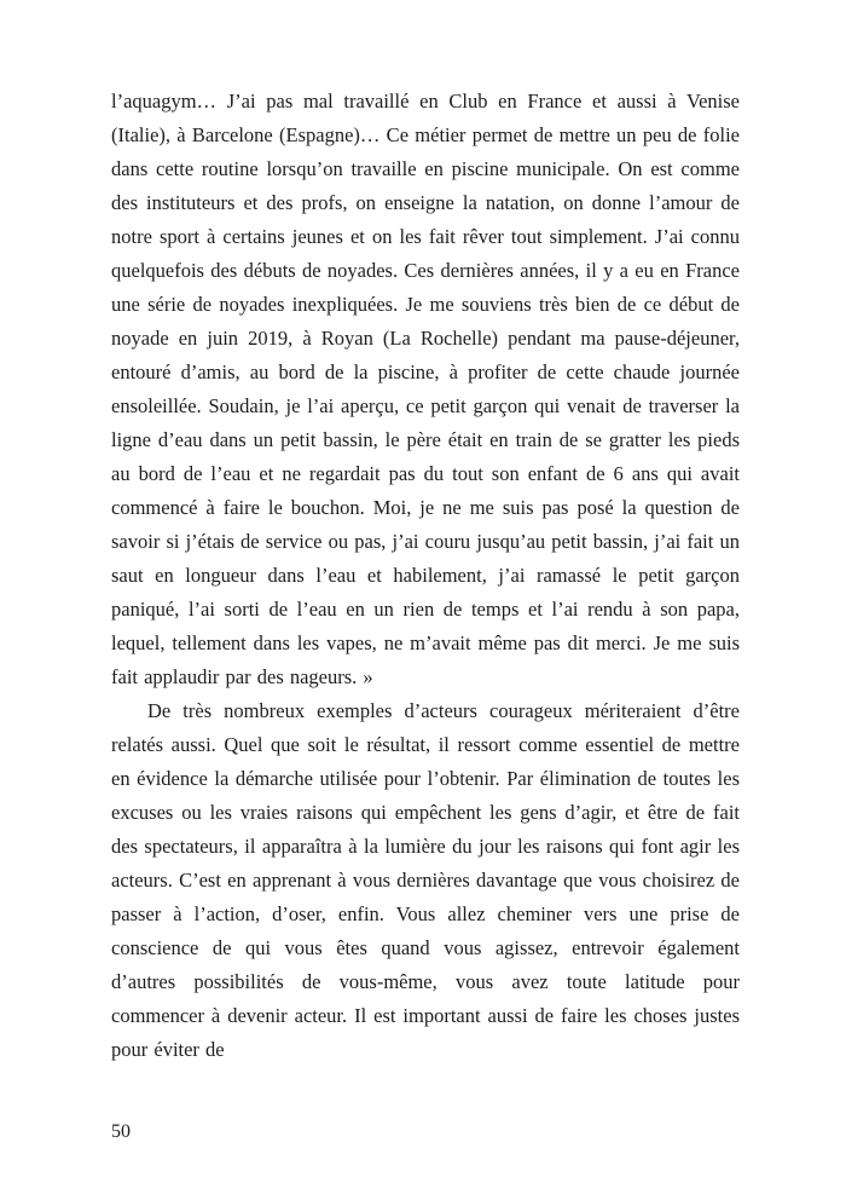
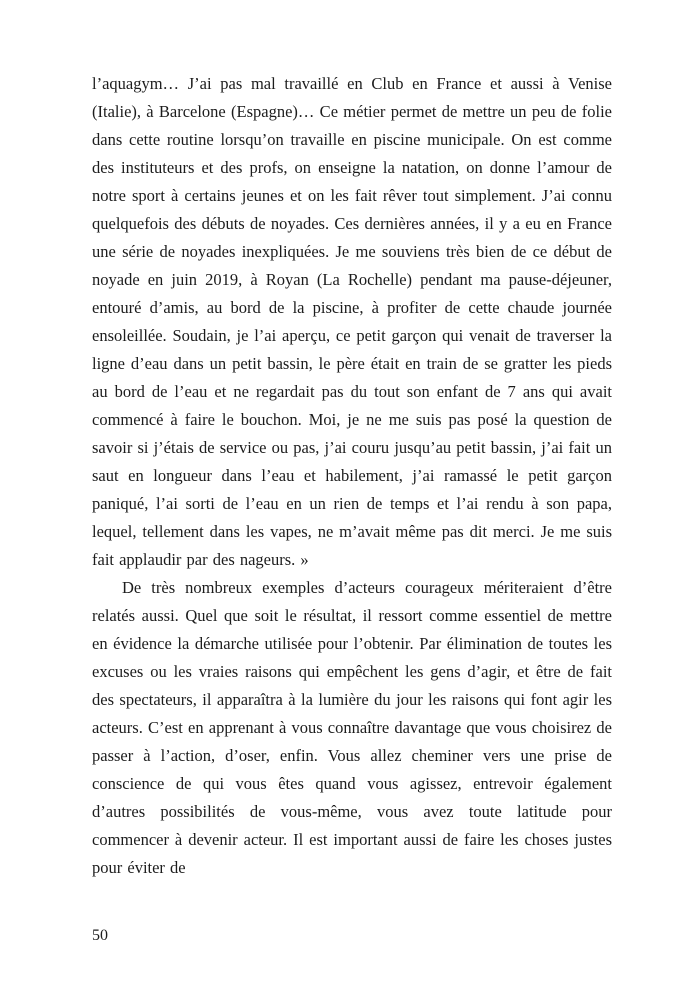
- l’aquagym… J’ai pas mal travaillé en Club en France et aussi à Venise (Italie), à Barcelone (Espagne)… Ce métier permet de mettre un peu de folie dans cette routine lorsqu’on travaille en piscine municipale. On est comme des instituteurs et des profs, on enseigne la natation, on donne l’amour de notre sport à certains jeunes et on les fait rêver tout simplement. J’ai connu quelquefois des débuts de noyades. Ces dernières années, il y a eu en France une série de noyades inexpliquées. Je me souviens très bien de ce début de noyade en juin 2019, à Royan (La Rochelle) pendant ma pause-déjeuner, entouré d’amis, au bord de la piscine, à profiter de cette chaude journée ensoleillée. Soudain, je l’ai aperçu, ce petit garçon qui venait de traverser la ligne d’eau dans un petit bassin, le père était en train de se gratter les pieds au bord de l’eau et ne regardait pas du tout son enfant de 6 ans qui avait commencé à faire le bouchon. Moi, je ne me suis pas posé la question de savoir si j’étais de service ou pas, j’ai couru jusqu’au petit bassin, j’ai fait un saut en longueur dans l’eau et habilement, j’ai ramassé le petit garçon paniqué, l’ai sorti de l’eau en un rien de temps et l’ai rendu à son papa, lequel, tellement dans les vapes, ne m’avait même pas dit merci. Je me suis fait applaudir par des nageurs. »
+ l’aquagym… J’ai pas mal travaillé en Club en France et aussi à Venise (Italie), à Barcelone (Espagne)… Ce métier permet de mettre un peu de folie dans cette routine lorsqu’on travaille en piscine municipale. On est comme des instituteurs et des profs, on enseigne la natation, on donne l’amour de notre sport à certains jeunes et on les fait rêver tout simplement. J’ai connu quelquefois des débuts de noyades. Ces dernières années, il y a eu en France une série de noyades inexpliquées. Je me souviens très bien de ce début de noyade en juin 2019, à Royan (La Rochelle) pendant ma pause-déjeuner, entouré d’amis, au bord de la piscine, à profiter de cette chaude journée ensoleillée. Soudain, je l’ai aperçu, ce petit garçon qui venait de traverser la ligne d’eau dans un petit bassin, le père était en train de se gratter les pieds au bord de l’eau et ne regardait pas du tout son enfant de 7 ans qui avait commencé à faire le bouchon. Moi, je ne me suis pas posé la question de savoir si j’étais de service ou pas, j’ai couru jusqu’au petit bassin, j’ai fait un saut en longueur dans l’eau et habilement, j’ai ramassé le petit garçon paniqué, l’ai sorti de l’eau en un rien de temps et l’ai rendu à son papa, lequel, tellement dans les vapes, ne m’avait même pas dit merci. Je me suis fait applaudir par des nageurs. »
- De très nombreux exemples d’acteurs courageux mériteraient d’être relatés aussi. Quel que soit le résultat, il ressort comme essentiel de mettre en évidence la démarche utilisée pour l’obtenir. Par élimination de toutes les excuses ou les vraies raisons qui empêchent les gens d’agir, et être de fait des spectateurs, il apparaîtra à la lumière du jour les raisons qui font agir les acteurs. C’est en apprenant à vous dernières davantage que vous choisirez de passer à l’action, d’oser, enfin. Vous allez cheminer vers une prise de conscience de qui vous êtes quand vous agissez, entrevoir également d’autres possibilités de vous-même, vous avez toute latitude pour commencer à devenir acteur. Il est important aussi de faire les choses justes pour éviter de
+ De très nombreux exemples d’acteurs courageux mériteraient d’être relatés aussi. Quel que soit le résultat, il ressort comme essentiel de mettre en évidence la démarche utilisée pour l’obtenir. Par élimination de toutes les excuses ou les vraies raisons qui empêchent les gens d’agir, et être de fait des spectateurs, il apparaîtra à la lumière du jour les raisons qui font agir les acteurs. C’est en apprenant à vous connaître davantage que vous choisirez de passer à l’action, d’oser, enfin. Vous allez cheminer vers une prise de conscience de qui vous êtes quand vous agissez, entrevoir également d’autres possibilités de vous-même, vous avez toute latitude pour commencer à devenir acteur. Il est important aussi de faire les choses justes pour éviter de
  50
